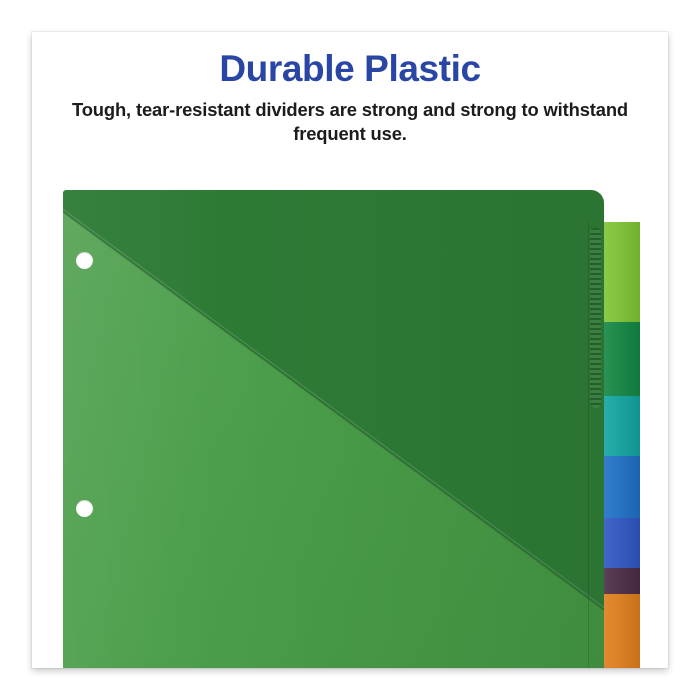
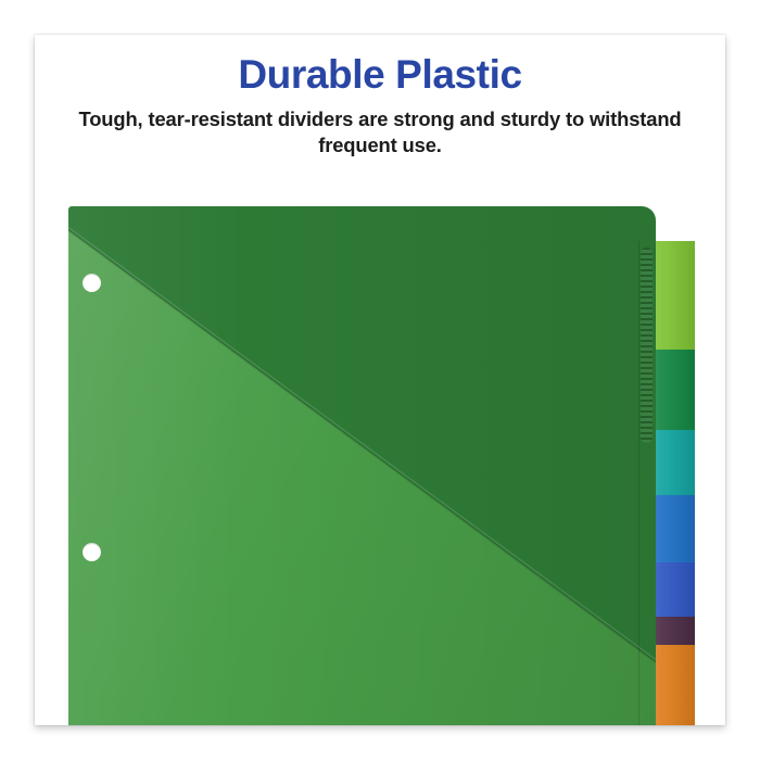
  Durable Plastic
- Tough, tear-resistant dividers are strong and strong to withstand frequent use.
+ Tough, tear-resistant dividers are strong and sturdy to withstand frequent use.
